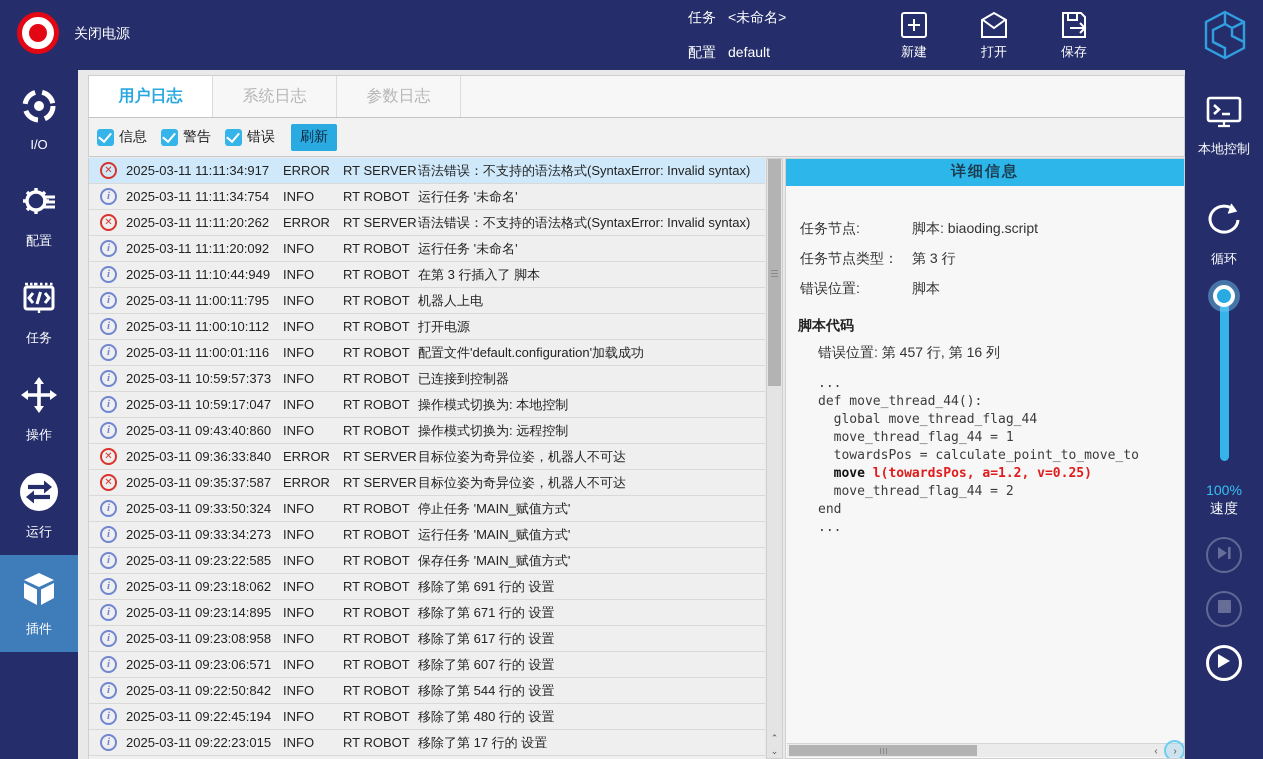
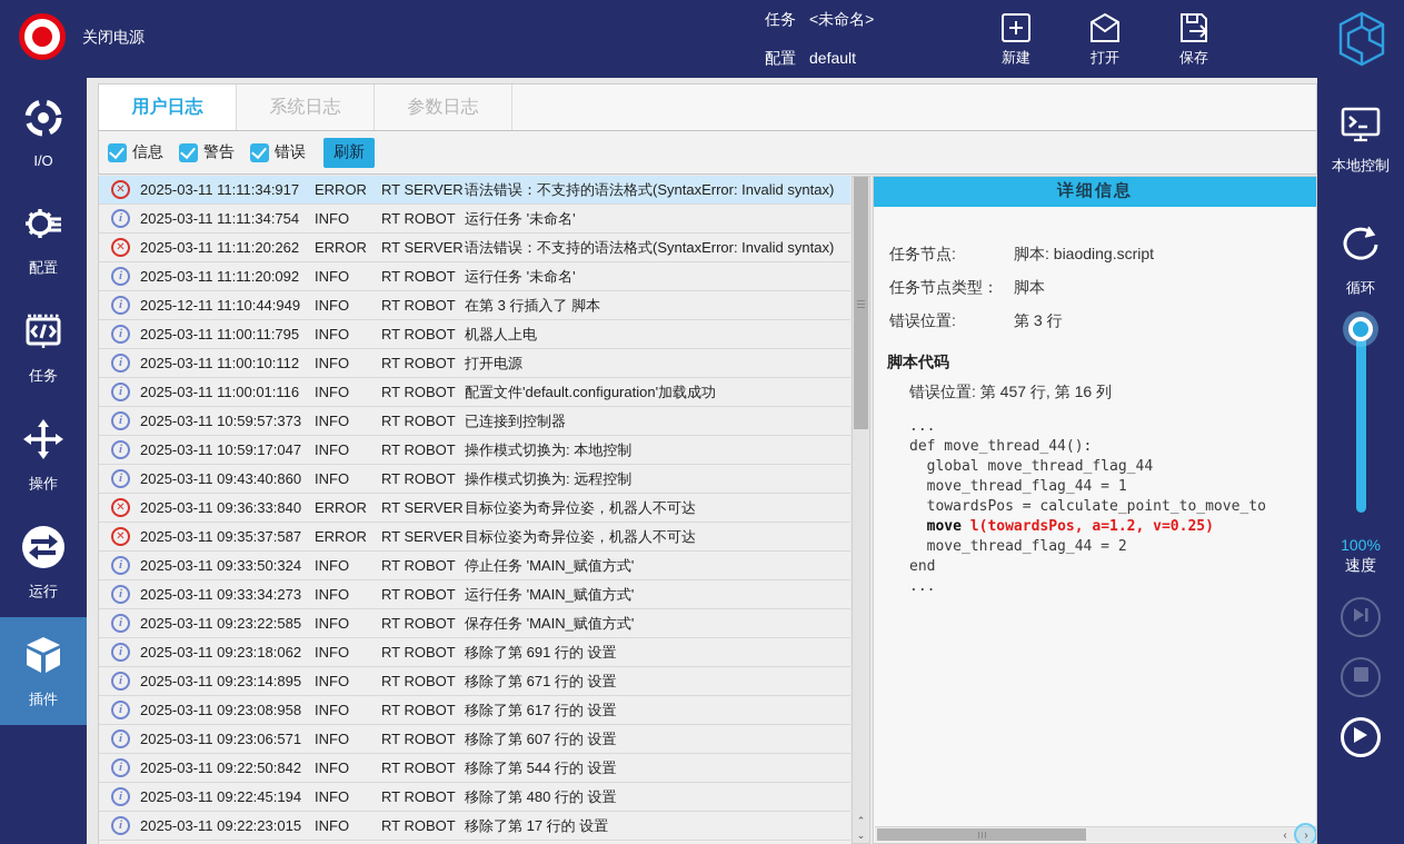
  关闭电源
  任务 <未命名>
  配置 default
  新建
  打开
  保存
  I/O
  配置
  任务
  操作
  运行
  插件
  本地控制
  循环
  100%
  速度
  用户日志
  系统日志
  参数日志
  信息
  警告
  错误
  刷新
  ✕
  2025-03-11 11:11:34:917
  ERROR
  RT SERVER
  语法错误：不支持的语法格式(SyntaxError: Invalid syntax)
  i
  2025-03-11 11:11:34:754
  INFO
  RT ROBOT
  运行任务 '未命名'
  ✕
  2025-03-11 11:11:20:262
  ERROR
  RT SERVER
  语法错误：不支持的语法格式(SyntaxError: Invalid syntax)
  i
  2025-03-11 11:11:20:092
  INFO
  RT ROBOT
  运行任务 '未命名'
  i
- 2025-03-11 11:10:44:949
+ 2025-12-11 11:10:44:949
  INFO
  RT ROBOT
  在第 3 行插入了 脚本
  i
  2025-03-11 11:00:11:795
  INFO
  RT ROBOT
  机器人上电
  i
  2025-03-11 11:00:10:112
  INFO
  RT ROBOT
  打开电源
  i
  2025-03-11 11:00:01:116
  INFO
  RT ROBOT
  配置文件'default.configuration'加载成功
  i
  2025-03-11 10:59:57:373
  INFO
  RT ROBOT
  已连接到控制器
  i
  2025-03-11 10:59:17:047
  INFO
  RT ROBOT
  操作模式切换为: 本地控制
  i
  2025-03-11 09:43:40:860
  INFO
  RT ROBOT
  操作模式切换为: 远程控制
  ✕
  2025-03-11 09:36:33:840
  ERROR
  RT SERVER
  目标位姿为奇异位姿，机器人不可达
  ✕
  2025-03-11 09:35:37:587
  ERROR
  RT SERVER
  目标位姿为奇异位姿，机器人不可达
  i
  2025-03-11 09:33:50:324
  INFO
  RT ROBOT
  停止任务 'MAIN_赋值方式'
  i
  2025-03-11 09:33:34:273
  INFO
  RT ROBOT
  运行任务 'MAIN_赋值方式'
  i
  2025-03-11 09:23:22:585
  INFO
  RT ROBOT
  保存任务 'MAIN_赋值方式'
  i
  2025-03-11 09:23:18:062
  INFO
  RT ROBOT
  移除了第 691 行的 设置
  i
  2025-03-11 09:23:14:895
  INFO
  RT ROBOT
  移除了第 671 行的 设置
  i
  2025-03-11 09:23:08:958
  INFO
  RT ROBOT
  移除了第 617 行的 设置
  i
  2025-03-11 09:23:06:571
  INFO
  RT ROBOT
  移除了第 607 行的 设置
  i
  2025-03-11 09:22:50:842
  INFO
  RT ROBOT
  移除了第 544 行的 设置
  i
  2025-03-11 09:22:45:194
  INFO
  RT ROBOT
  移除了第 480 行的 设置
  i
  2025-03-11 09:22:23:015
  INFO
  RT ROBOT
  移除了第 17 行的 设置
  ⌃
  ⌄
  详细信息
  任务节点:
  脚本: biaoding.script
  任务节点类型：
- 第 3 行
+ 脚本
  错误位置:
- 脚本
+ 第 3 行
  脚本代码
  错误位置: 第 457 行, 第 16 列
  ...
  def move_thread_44():
  global move_thread_flag_44
  move_thread_flag_44 = 1
  towardsPos = calculate_point_to_move_to
  move l(towardsPos, a=1.2, v=0.25)
  move_thread_flag_44 = 2
  end
  ...
  ‹
  ›
